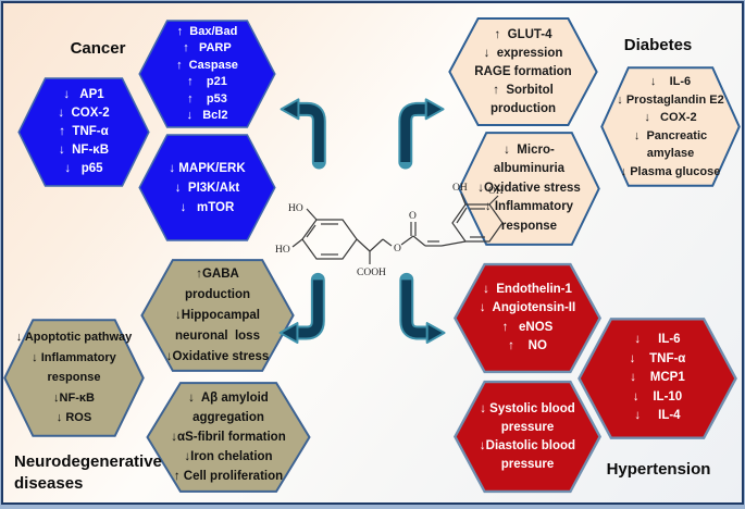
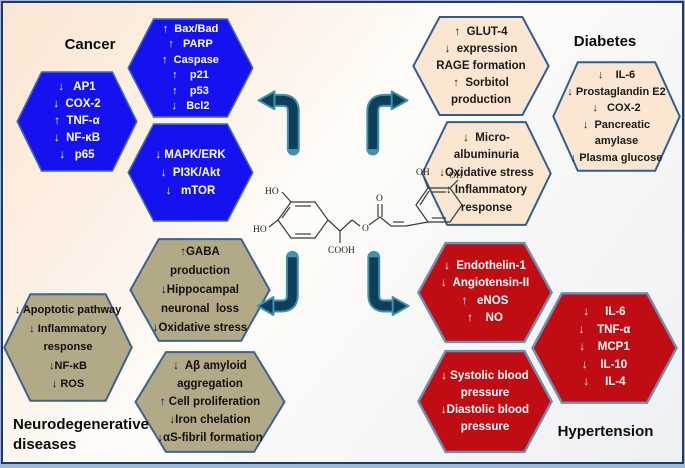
  HO
  HO
  COOH
  O
  O
  OH
  OH
  Cancer
  Diabetes
  Neurodegenerative
  diseases
  Hypertension
  ↓ AP1
  ↓ COX-2
  ↑ TNF-α
  ↓ NF-κB
  ↓ p65
  ↑ Bax/Bad
  ↑ PARP
  ↑ Caspase
  ↑ p21
  ↑ p53
  ↓ Bcl2
  ↓ MAPK/ERK
  ↓ PI3K/Akt
  ↓ mTOR
  ↑ GLUT-4
  ↓ expression
  RAGE formation
  ↑ Sorbitol
  production
  ↓ IL-6
  ↓ Prostaglandin E2
  ↓ COX-2
  ↓ Pancreatic
  amylase
  ↓ Plasma glucose
  ↓ Micro-
  albuminuria
  ↓Oxidative stress
  ↓ Inflammatory
  response
  ↓ Endothelin-1
  ↓ Angiotensin-II
  ↑ eNOS
  ↑ NO
  ↓ IL-6
  ↓ TNF-α
  ↓ MCP1
  ↓ IL-10
  ↓ IL-4
  ↓ Systolic blood
  pressure
  ↓Diastolic blood
  pressure
  ↑GABA
  production
  ↓Hippocampal
  neuronal loss
  ↓Oxidative stress
  ↓ Apoptotic pathway
  ↓ Inflammatory
  response
  ↓NF-κB
  ↓ ROS
  ↓ Aβ amyloid
  aggregation
- ↓αS-fibril formation
+ ↑ Cell proliferation
  ↓Iron chelation
- ↑ Cell proliferation
+ ↓αS-fibril formation
